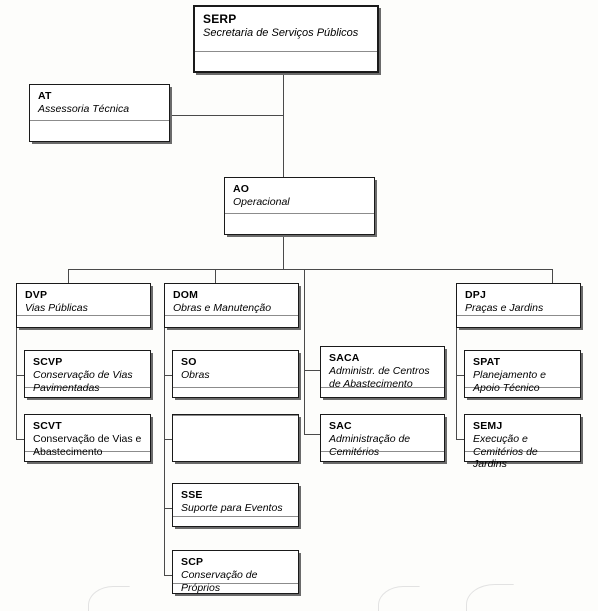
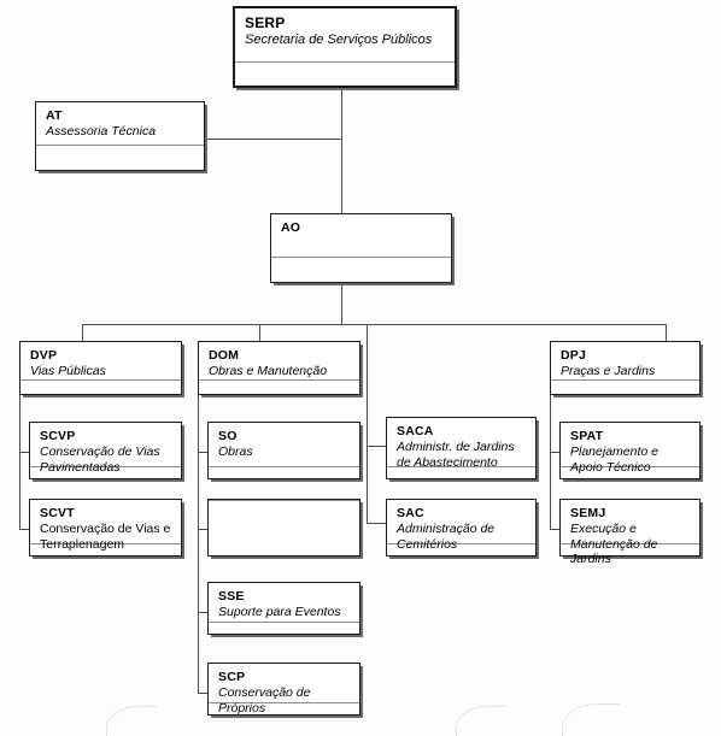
  SERP
  Secretaria de Serviços Públicos
  AT
  Assessoria Técnica
  AO
- Operacional
  DVP
  Vias Públicas
  DOM
  Obras e Manutenção
  DPJ
  Praças e Jardins
  SCVP
  Conservação de Vias Pavimentadas
  SCVT
- Conservação de Vias e Abastecimento
+ Conservação de Vias e Terraplenagem
  SO
  Obras
  SSE
  Suporte para Eventos
  SCP
  Conservação de Próprios
  SACA
- Administr. de Centros de Abastecimento
+ Administr. de Jardins de Abastecimento
  SAC
  Administração de Cemitérios
  SPAT
  Planejamento e Apoio Técnico
  SEMJ
- Execução e Cemitérios de Jardins
+ Execução e Manutenção de Jardins
